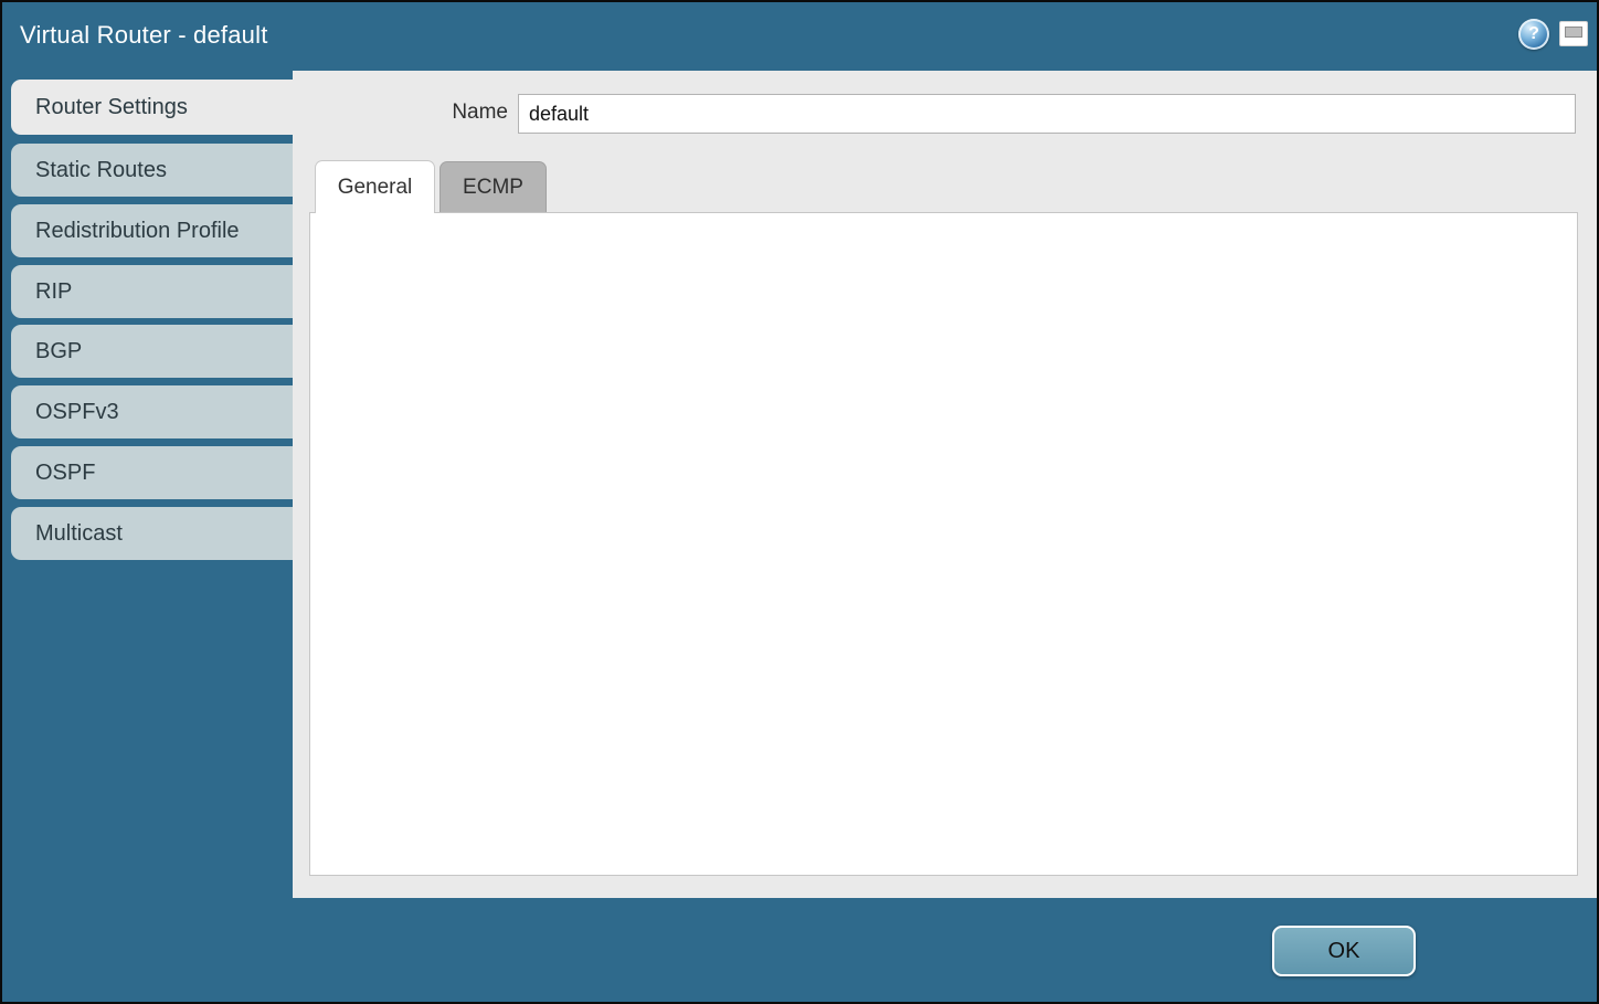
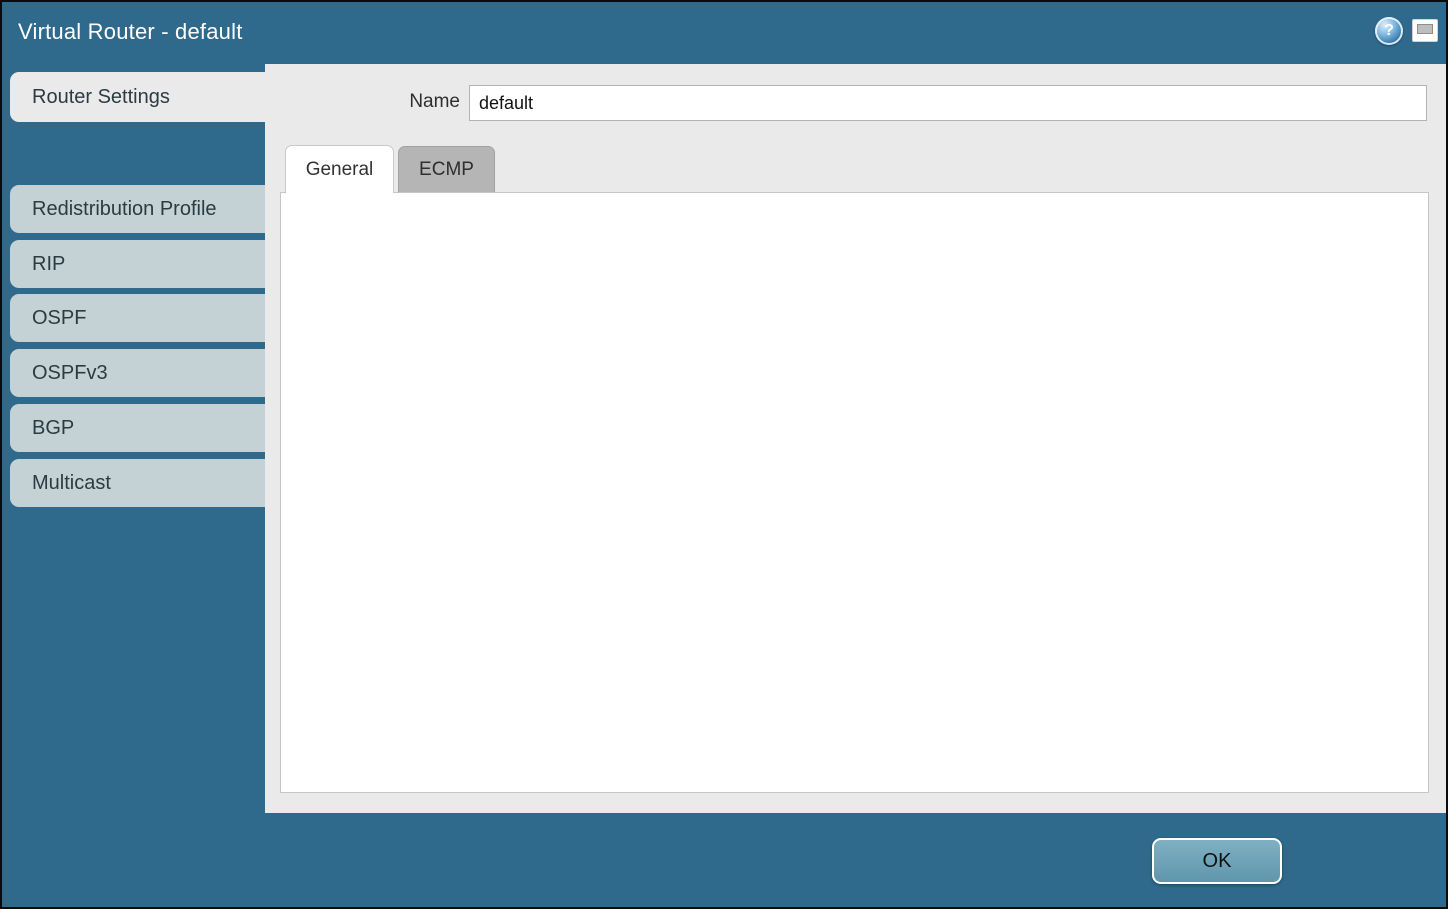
  Virtual Router - default
  ?
  Router Settings
- Static Routes
  Redistribution Profile
  RIP
- BGP
+ OSPF
  OSPFv3
- OSPF
+ BGP
  Multicast
  Name
  default
  General
  ECMP
  OK
